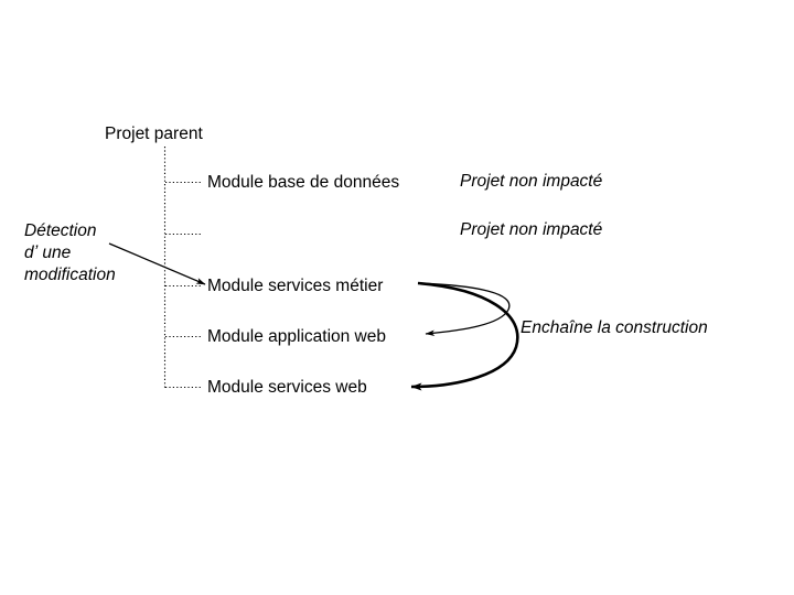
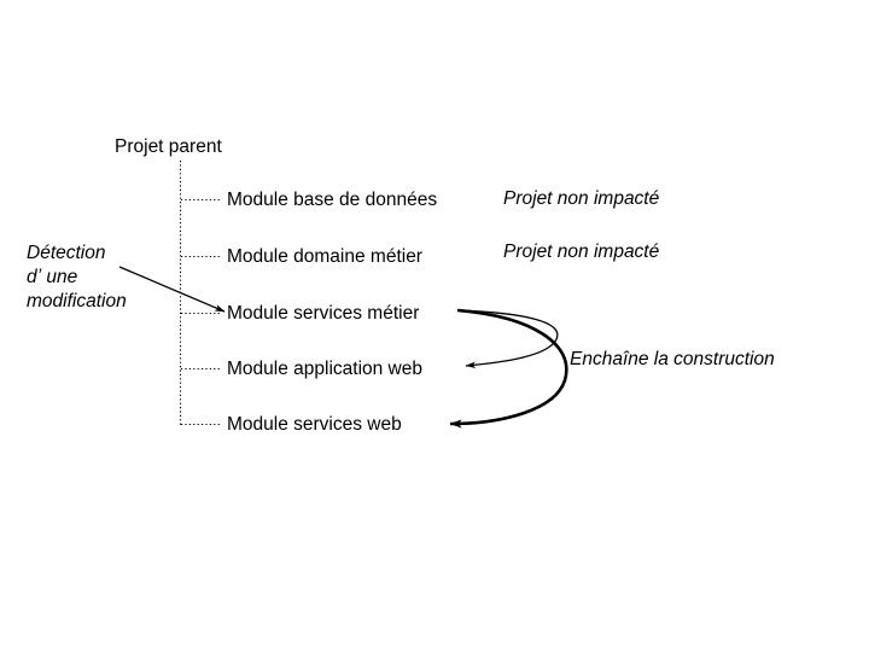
  Projet parent
  Module base de données
+ Module domaine métier
  Module services métier
  Module application web
  Module services web
  Détection
  dʼ une
  modification
  Projet non impacté
  Projet non impacté
  Enchaîne la construction
